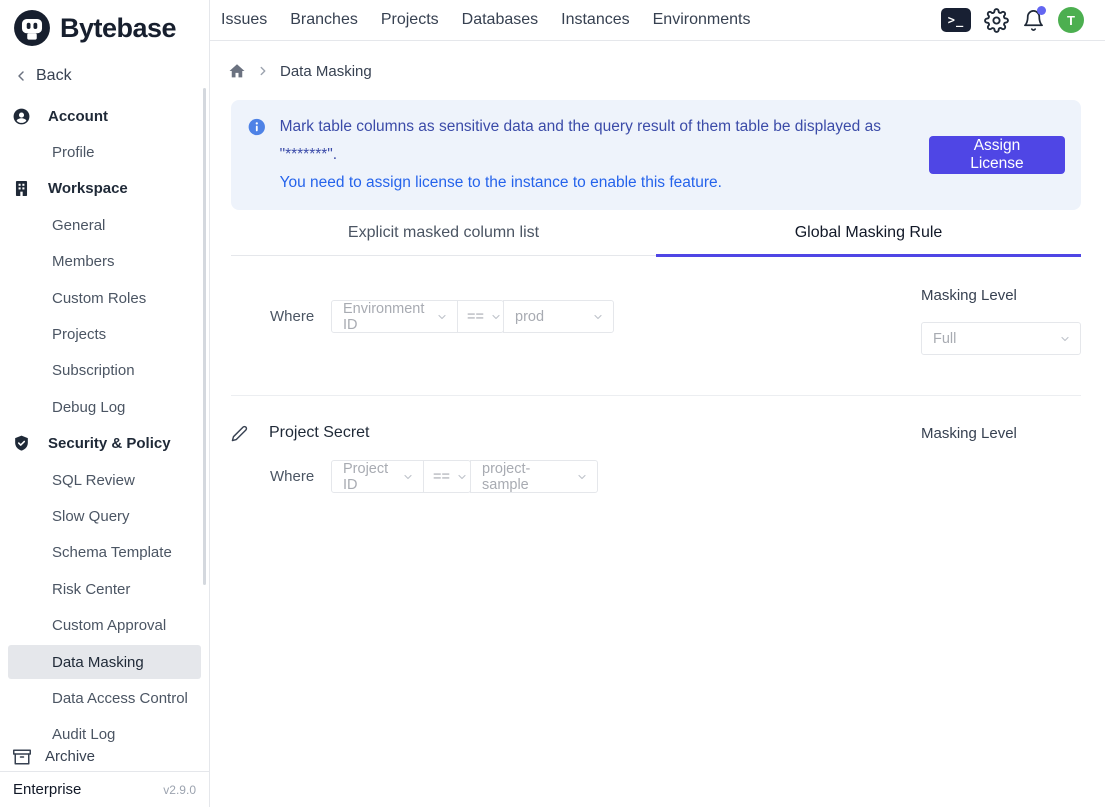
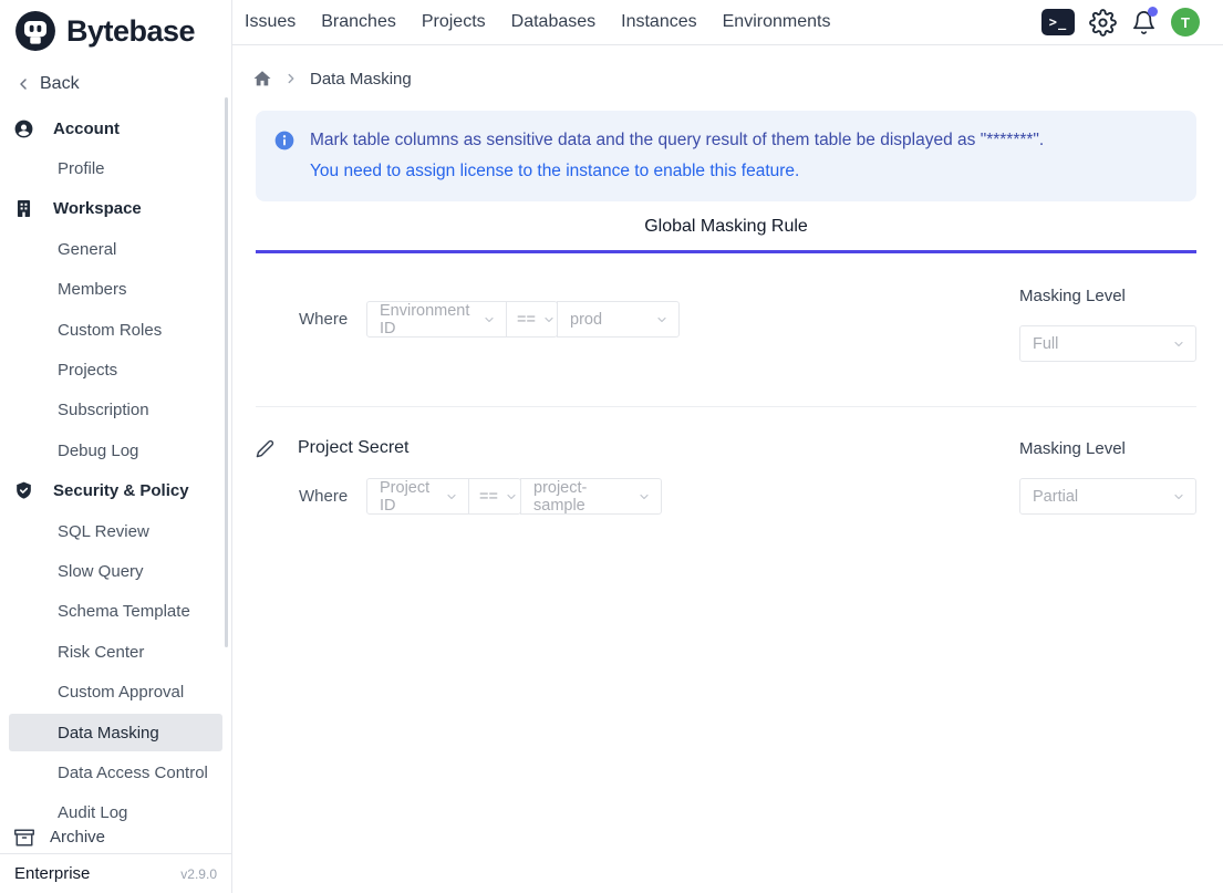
  Bytebase
  Back
  Account
  Profile
  Workspace
  General
  Members
  Custom Roles
  Projects
  Subscription
  Debug Log
  Security & Policy
  SQL Review
  Slow Query
  Schema Template
  Risk Center
  Custom Approval
  Data Masking
  Data Access Control
  Audit Log
  Archive
  Enterprise
  v2.9.0
  Issues
  Branches
  Projects
  Databases
  Instances
  Environments
  >_
  T
  Data Masking
  Mark table columns as sensitive data and the query result of them table be displayed as "*******".
  You need to assign license to the instance to enable this feature.
- Assign License
- Explicit masked column list
  Global Masking Rule
  Where
  Environment ID
  ==
  prod
  Masking Level
  Full
  Project Secret
  Where
  Project ID
  ==
  project-sample
  Masking Level
+ Partial
